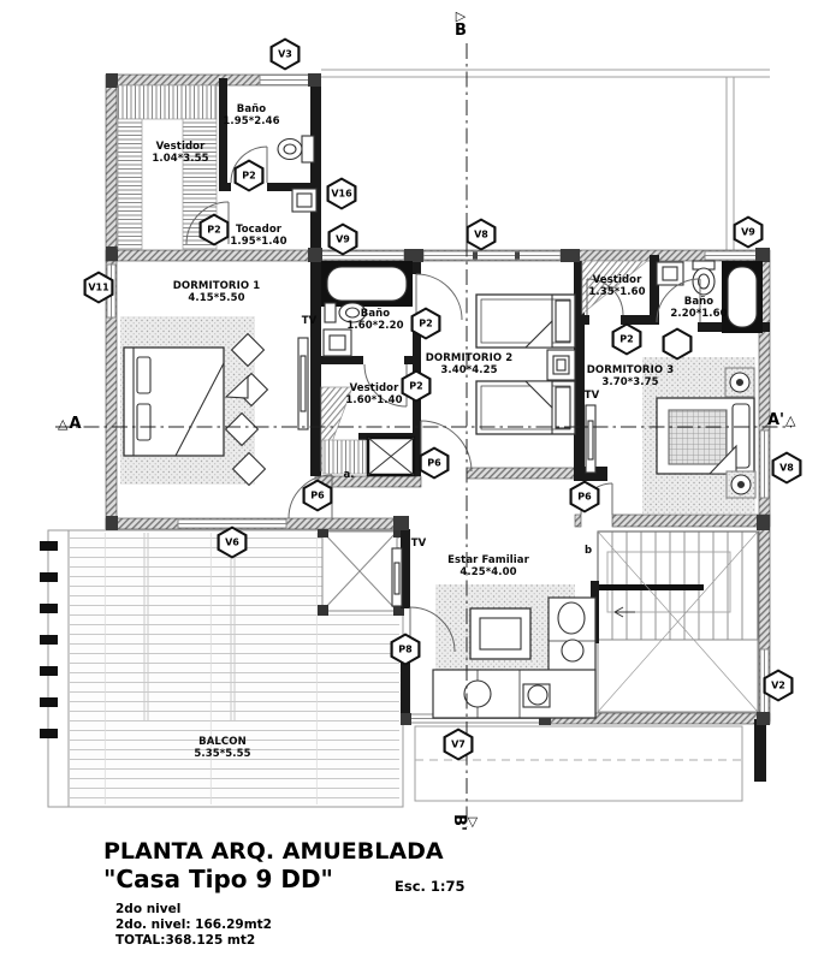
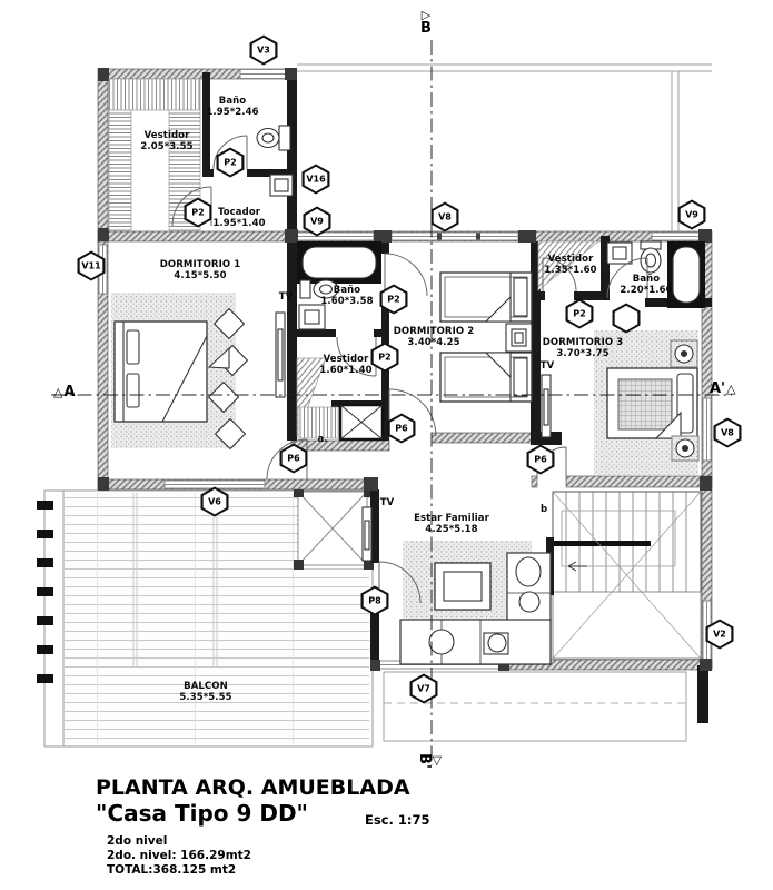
  Vestidor
- 1.04*3.55
+ 2.05*3.55
  Baño
  1.95*2.46
  Tocador
  1.95*1.40
  DORMITORIO 1
  4.15*5.50
  Baño
- 1.60*2.20
+ 1.60*3.58
  Vestidor
  1.60*1.40
  DORMITORIO 2
  3.40*4.25
  Vestidor
  1.35*1.60
  Baño
  2.20*1.60
  DORMITORIO 3
  3.70*3.75
  Estar Familiar
- 4.25*4.00
+ 4.25*5.18
  BALCON
  5.35*5.55
  V3
  P2
  P2
  V16
  V9
  V8
  V9
  V11
  P2
  P2
  P2
  P6
  P6
  P6
  P8
  V6
  V7
  V2
  V8
  TV
  TV
  TV
  a.
  b
  ▷
  B
  △
  A
  A'
  △
  PLANTA ARQ. AMUEBLADA
  "Casa Tipo 9 DD"
  Esc. 1:75
  2do nivel
  2do. nivel: 166.29mt2
  TOTAL:368.125 mt2
